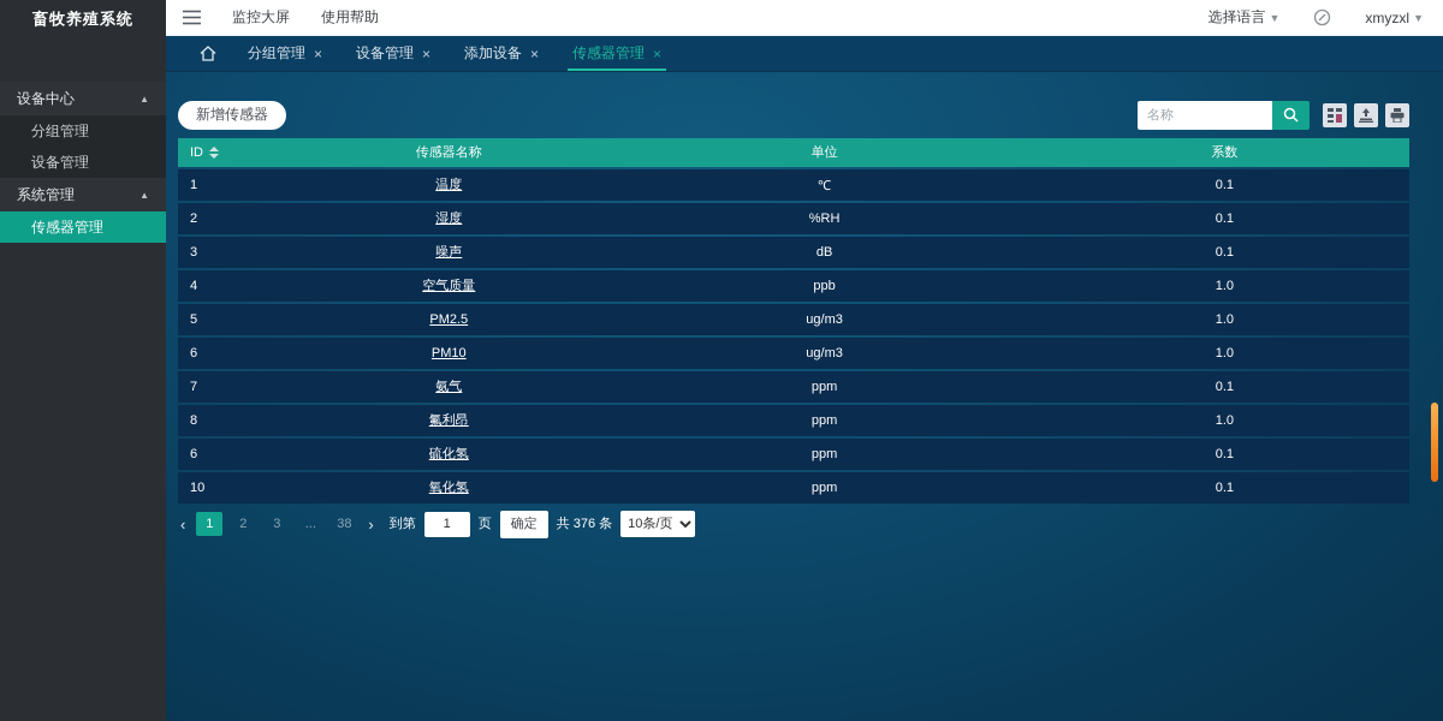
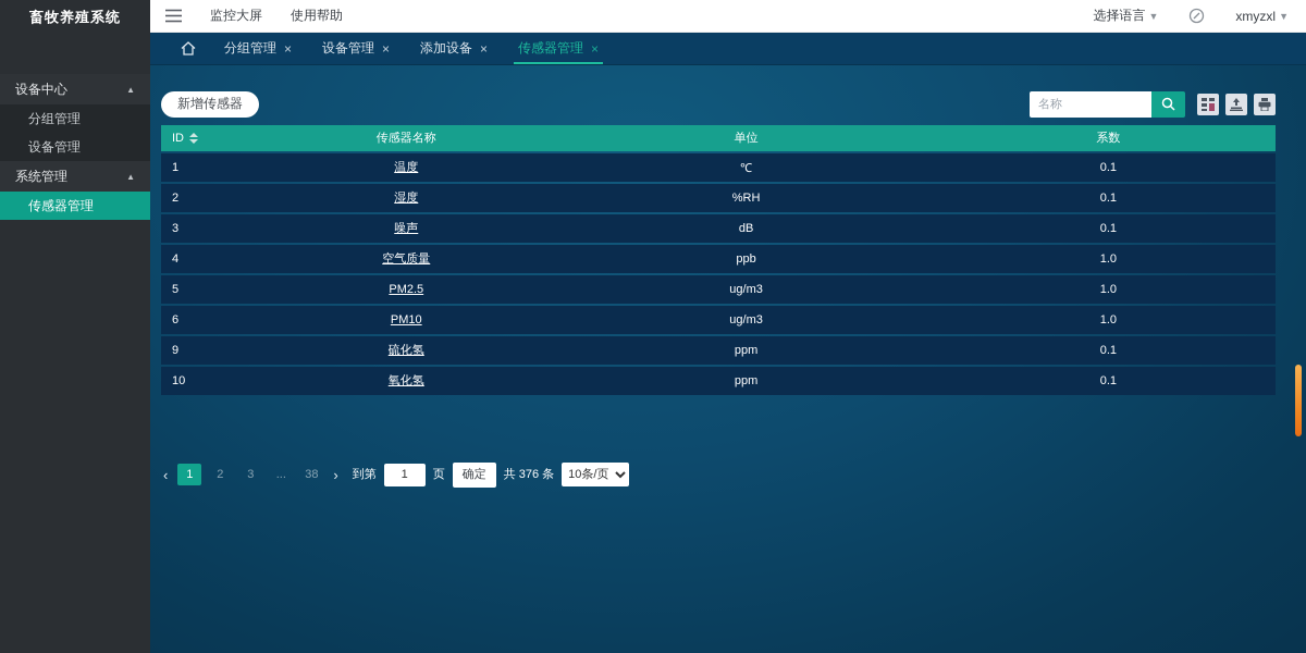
  畜牧养殖系统
  设备中心
  ▲
  分组管理
  设备管理
  系统管理
  ▲
  传感器管理
  监控大屏
  使用帮助
  选择语言
  ▼
  xmyzxl
  ▼
  分组管理
  ×
  设备管理
  ×
  添加设备
  ×
  传感器管理
  ×
  新增传感器
  名称
  ID	传感器名称	单位	系数
  1	温度	℃	0.1
  2	湿度	%RH	0.1
  3	噪声	dB	0.1
  4	空气质量	ppb	1.0
  5	PM2.5	ug/m3	1.0
  6	PM10	ug/m3	1.0
- 7	氨气	ppm	0.1
- 8	氟利昂	ppm	1.0
- 6	硫化氢	ppm	0.1
+ 9	硫化氢	ppm	0.1
  10	氧化氢	ppm	0.1
  ‹
  1
  2
  3
  ...
  38
  ›
  到第
  1
  页
  确定
  共 376 条
  10条/页
